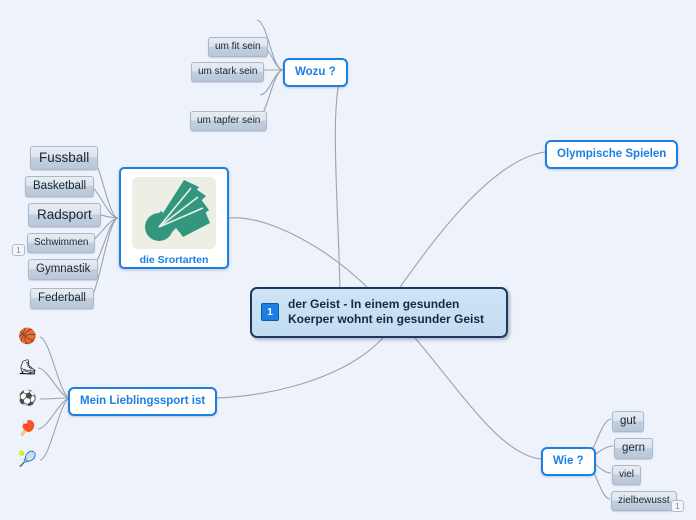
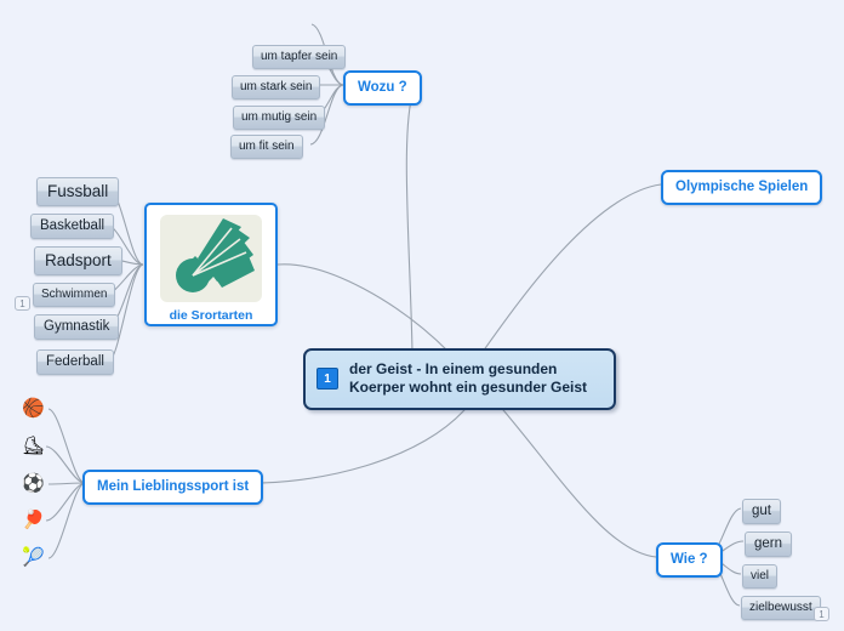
  1
  der Geist - In einem gesunden Koerper wohnt ein gesunder Geist
  Wozu ?
- um fit sein
+ um tapfer sein
  um stark sein
+ um mutig sein
- um tapfer sein
+ um fit sein
  die Srortarten
  Fussball
  Basketball
  Radsport
  Schwimmen
  Gymnastik
  Federball
  1
  Olympische Spielen
  Mein Lieblingssport ist
  🏀
  ⛸
  ⚽
  🏓
  🎾
  Wie ?
  gut
  gern
  viel
  zielbewusst
  1
